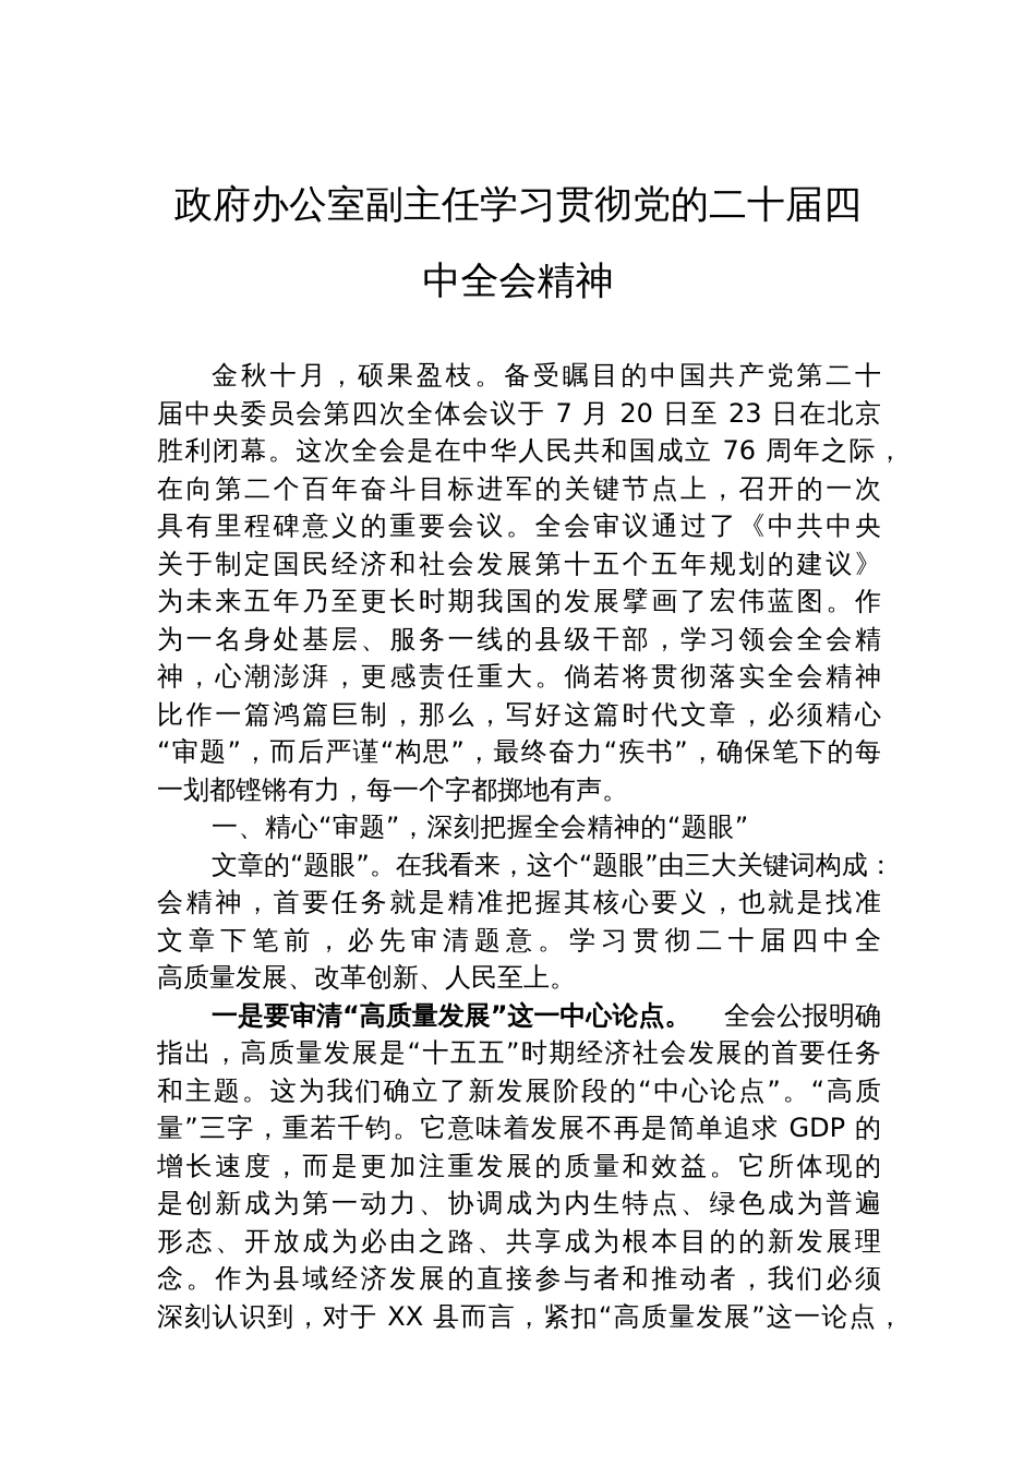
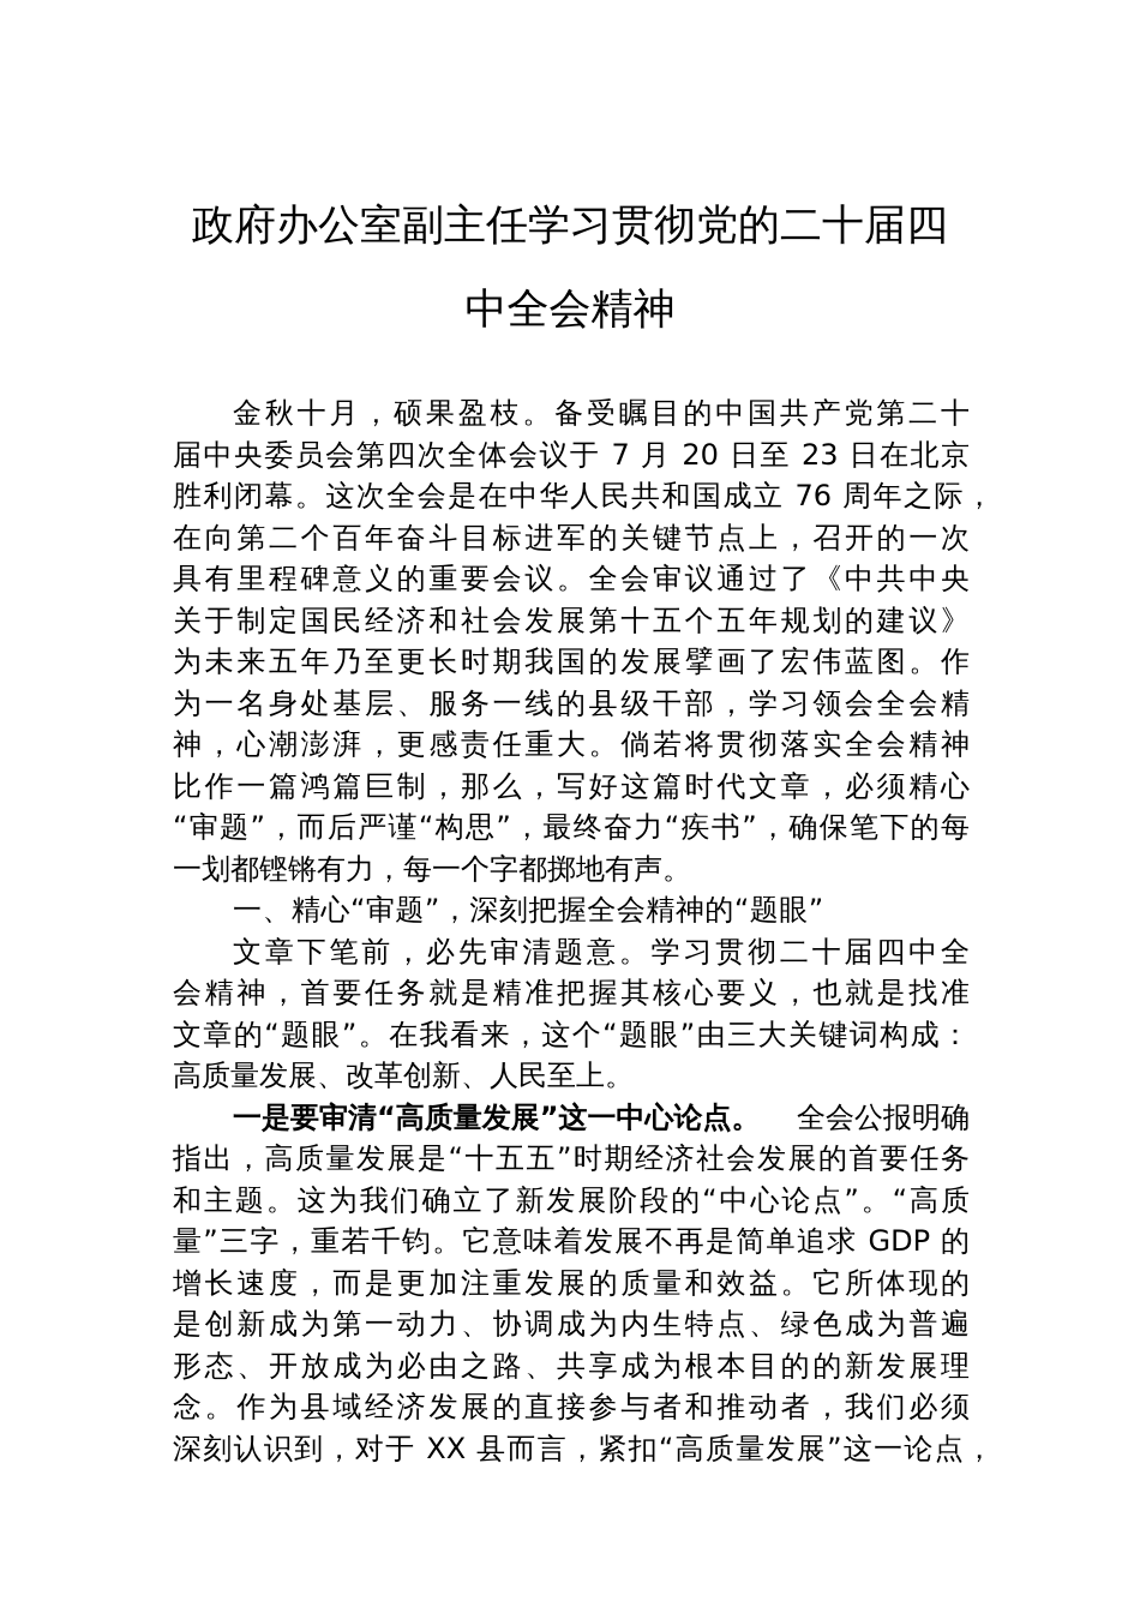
  政府办公室副主任学习贯彻党的二十届四
  中全会精神
  金秋十月，硕果盈枝。备受瞩目的中国共产党第二十
  届中央委员会第四次全体会议于 7 月 20 日至 23 日在北京
  胜利闭幕。这次全会是在中华人民共和国成立 76 周年之际，
  在向第二个百年奋斗目标进军的关键节点上，召开的一次
  具有里程碑意义的重要会议。全会审议通过了《中共中央
  关于制定国民经济和社会发展第十五个五年规划的建议》
  为未来五年乃至更长时期我国的发展擘画了宏伟蓝图。作
  为一名身处基层、服务一线的县级干部，学习领会全会精
  神，心潮澎湃，更感责任重大。倘若将贯彻落实全会精神
  比作一篇鸿篇巨制，那么，写好这篇时代文章，必须精心
  “审题”，而后严谨“构思”，最终奋力“疾书”，确保笔下的每
  一划都铿锵有力，每一个字都掷地有声。
  一、精心“审题”，深刻把握全会精神的“题眼”
- 文章的“题眼”。在我看来，这个“题眼”由三大关键词构成：
+ 文章下笔前，必先审清题意。学习贯彻二十届四中全
  会精神，首要任务就是精准把握其核心要义，也就是找准
- 文章下笔前，必先审清题意。学习贯彻二十届四中全
+ 文章的“题眼”。在我看来，这个“题眼”由三大关键词构成：
  高质量发展、改革创新、人民至上。
  一是要审清“高质量发展”这一中心论点。
  全会公报明确
  指出，高质量发展是“十五五”时期经济社会发展的首要任务
  和主题。这为我们确立了新发展阶段的“中心论点”。“高质
  量”三字，重若千钧。它意味着发展不再是简单追求 GDP 的
  增长速度，而是更加注重发展的质量和效益。它所体现的
  是创新成为第一动力、协调成为内生特点、绿色成为普遍
  形态、开放成为必由之路、共享成为根本目的的新发展理
  念。作为县域经济发展的直接参与者和推动者，我们必须
  深刻认识到，对于 XX 县而言，紧扣“高质量发展”这一论点，
